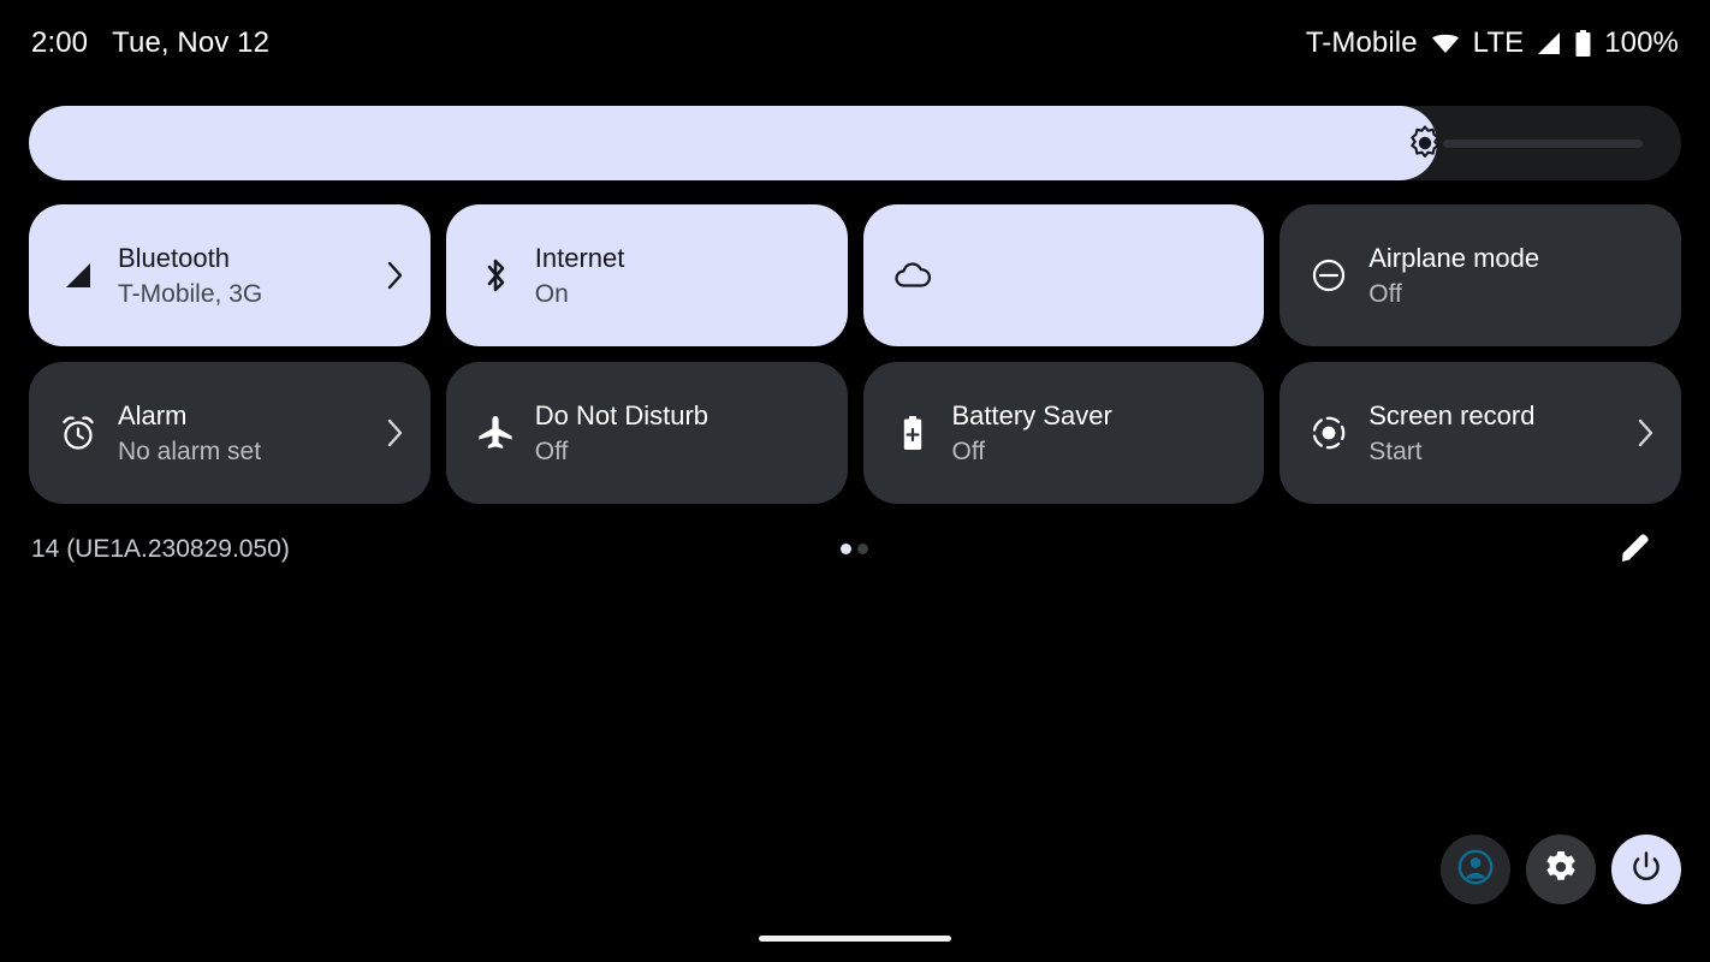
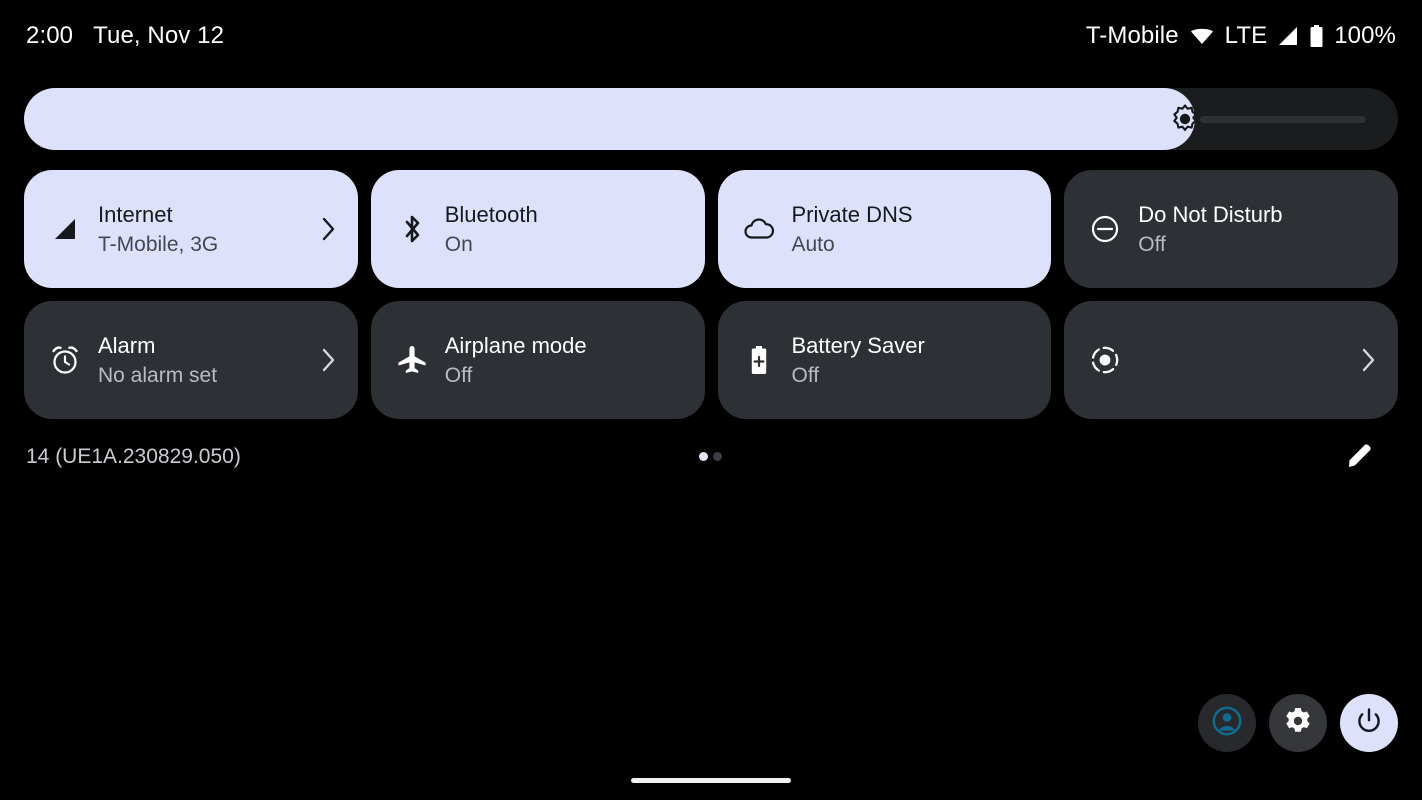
  2:00
  Tue, Nov 12
  T-Mobile
  LTE
  100%
- Bluetooth
+ Internet
  T-Mobile, 3G
- Internet
+ Bluetooth
  On
+ Private DNS
+ Auto
- Airplane mode
+ Do Not Disturb
  Off
  Alarm
  No alarm set
- Do Not Disturb
+ Airplane mode
  Off
  Battery Saver
  Off
- Screen record
- Start
  14 (UE1A.230829.050)
